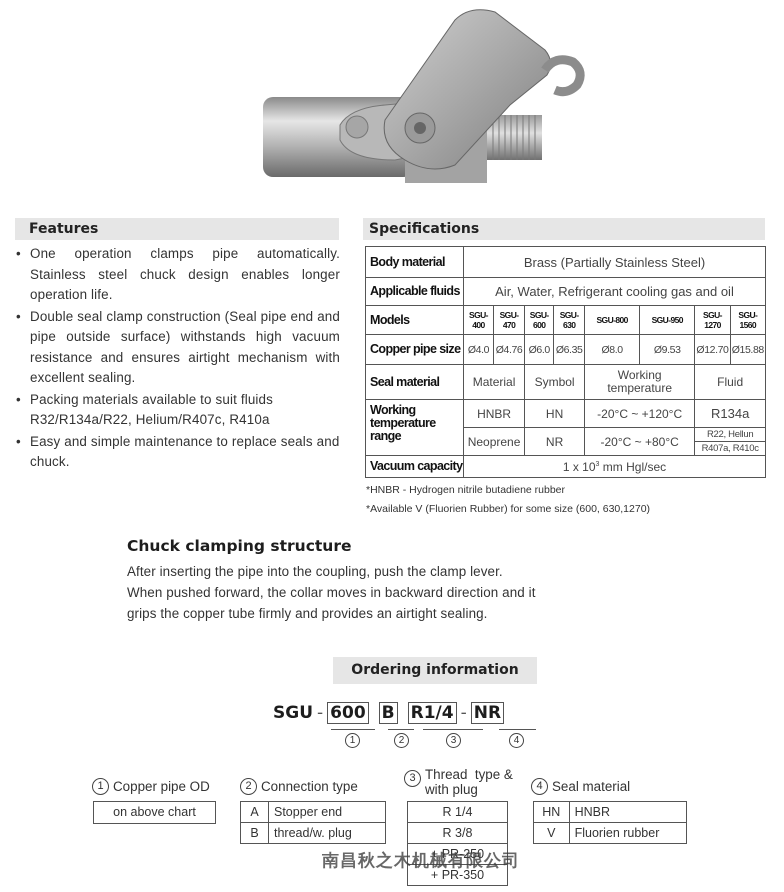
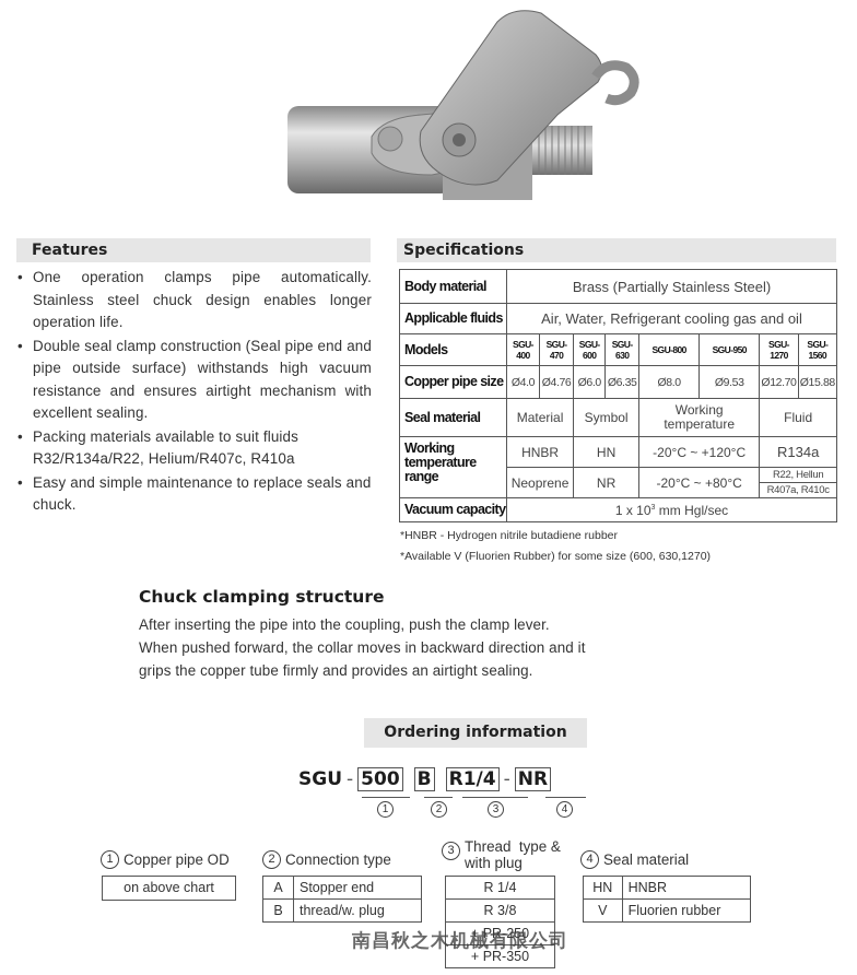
  Features
  One operation clamps pipe automatically. Stainless steel chuck design enables longer operation life.
  Double seal clamp construction (Seal pipe end and pipe outside surface) withstands high vacuum resistance and ensures airtight mechanism with excellent sealing.
  Packing materials available to suit fluids R32/R134a/R22, Helium/R407c, R410a
  Easy and simple maintenance to replace seals and chuck.
  Specifications
  Body material	Brass (Partially Stainless Steel)
  Applicable fluids	Air, Water, Refrigerant cooling gas and oil
  Models	SGU-400	SGU-470	SGU-600	SGU-630	SGU-800	SGU-950	SGU-1270	SGU-1560
  Copper pipe size	Ø4.0	Ø4.76	Ø6.0	Ø6.35	Ø8.0	Ø9.53	Ø12.70	Ø15.88
  Seal material	Material	Symbol	Working temperature	Fluid
  Working temperature range	HNBR	HN	-20°C ~ +120°C	R134a
  Neoprene	NR	-20°C ~ +80°C	R22, Hellun
  R407a, R410c
  Vacuum capacity	1 x 10 mm Hgl/sec
  *HNBR - Hydrogen nitrile butadiene rubber
  *Available V (Fluorien Rubber) for some size (600, 630,1270)
  Chuck clamping structure
  After inserting the pipe into the coupling, push the clamp lever.
  When pushed forward, the collar moves in backward direction and it
  grips the copper tube firmly and provides an airtight sealing.
  Ordering information
  SGU
  -
- 600
+ 500
  B
  R1/4
  -
  NR
  1
  2
  3
  4
  1
  Copper pipe OD
  on above chart
  2
  Connection type
  A	Stopper end
  B	thread/w. plug
  3
  Thread type &
  with plug
  R 1/4
  R 3/8
  + PR-250
  + PR-350
  4
  Seal material
  HN	HNBR
  V	Fluorien rubber
  南昌秋之木机械有限公司
